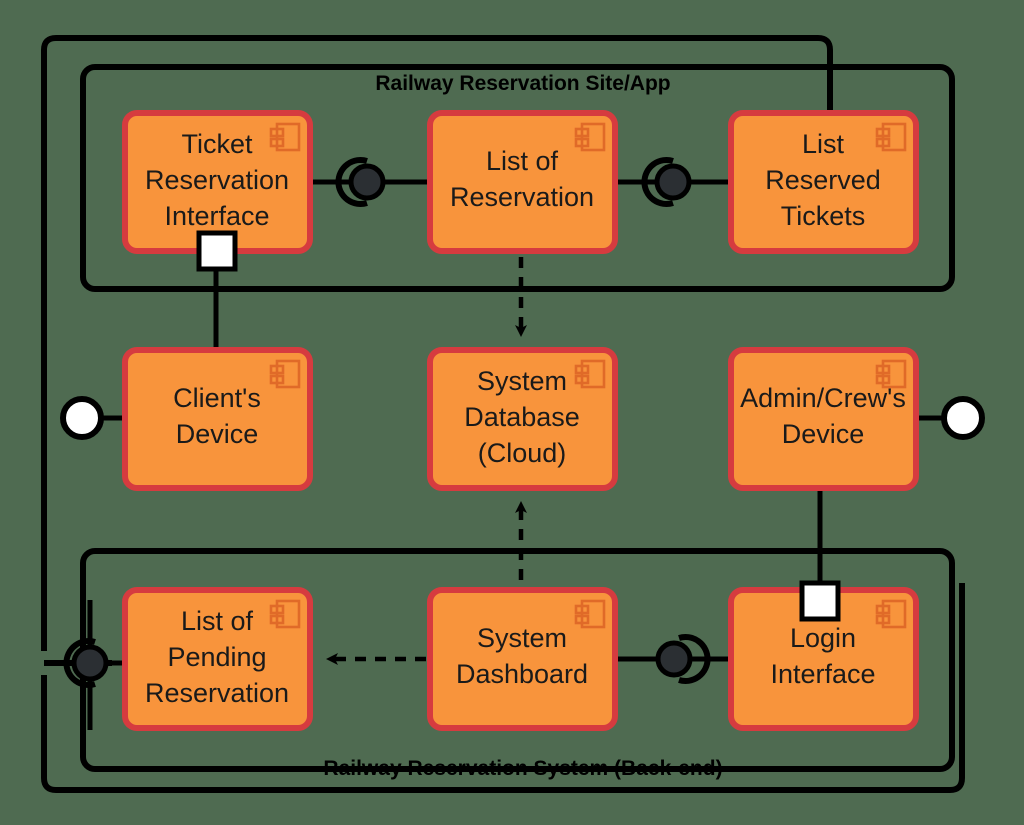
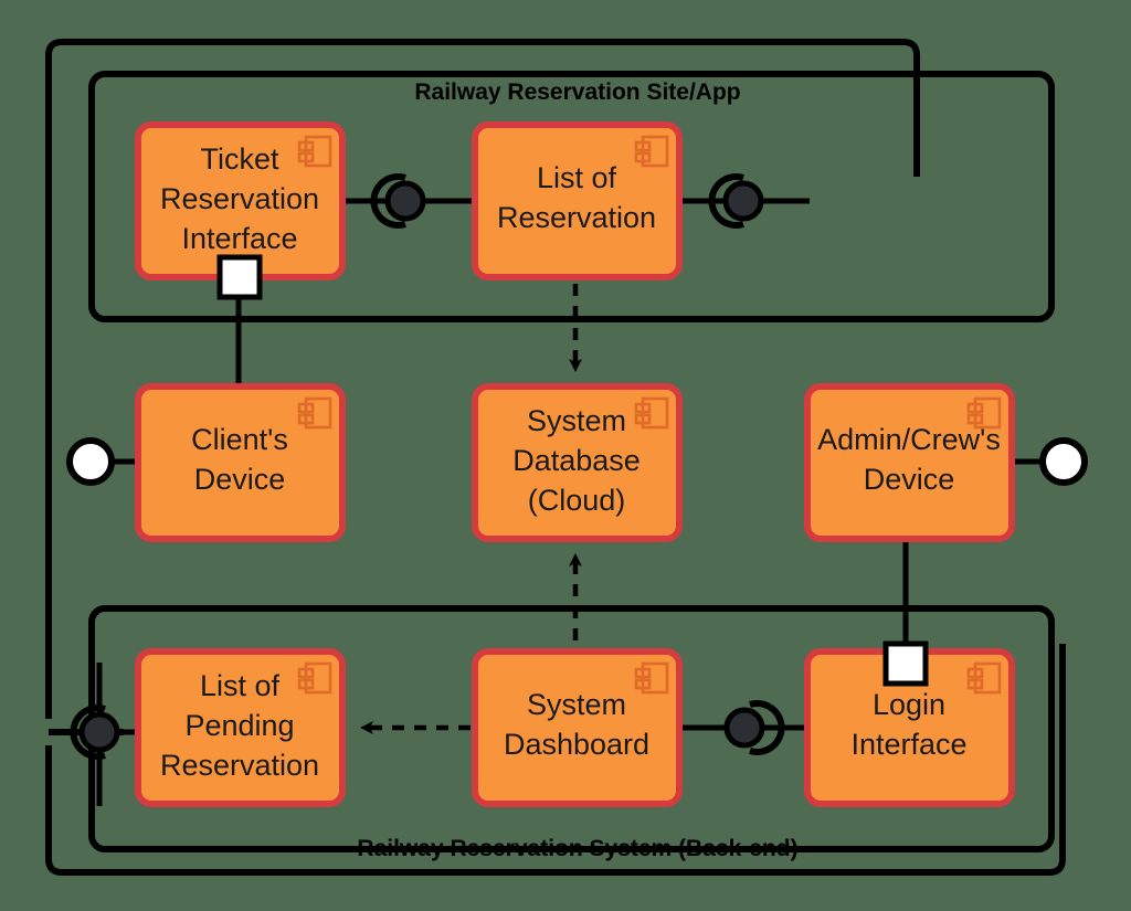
  Railway Reservation Site/App
  Railway Reservation System (Back-end)
  Ticket
  Reservation
  Interface
  List of
  Reservation
- List
- Reserved
- Tickets
  Client's
  Device
  System
  Database
  (Cloud)
  Admin/Crew's
  Device
  List of
  Pending
  Reservation
  System
  Dashboard
  Login
  Interface
